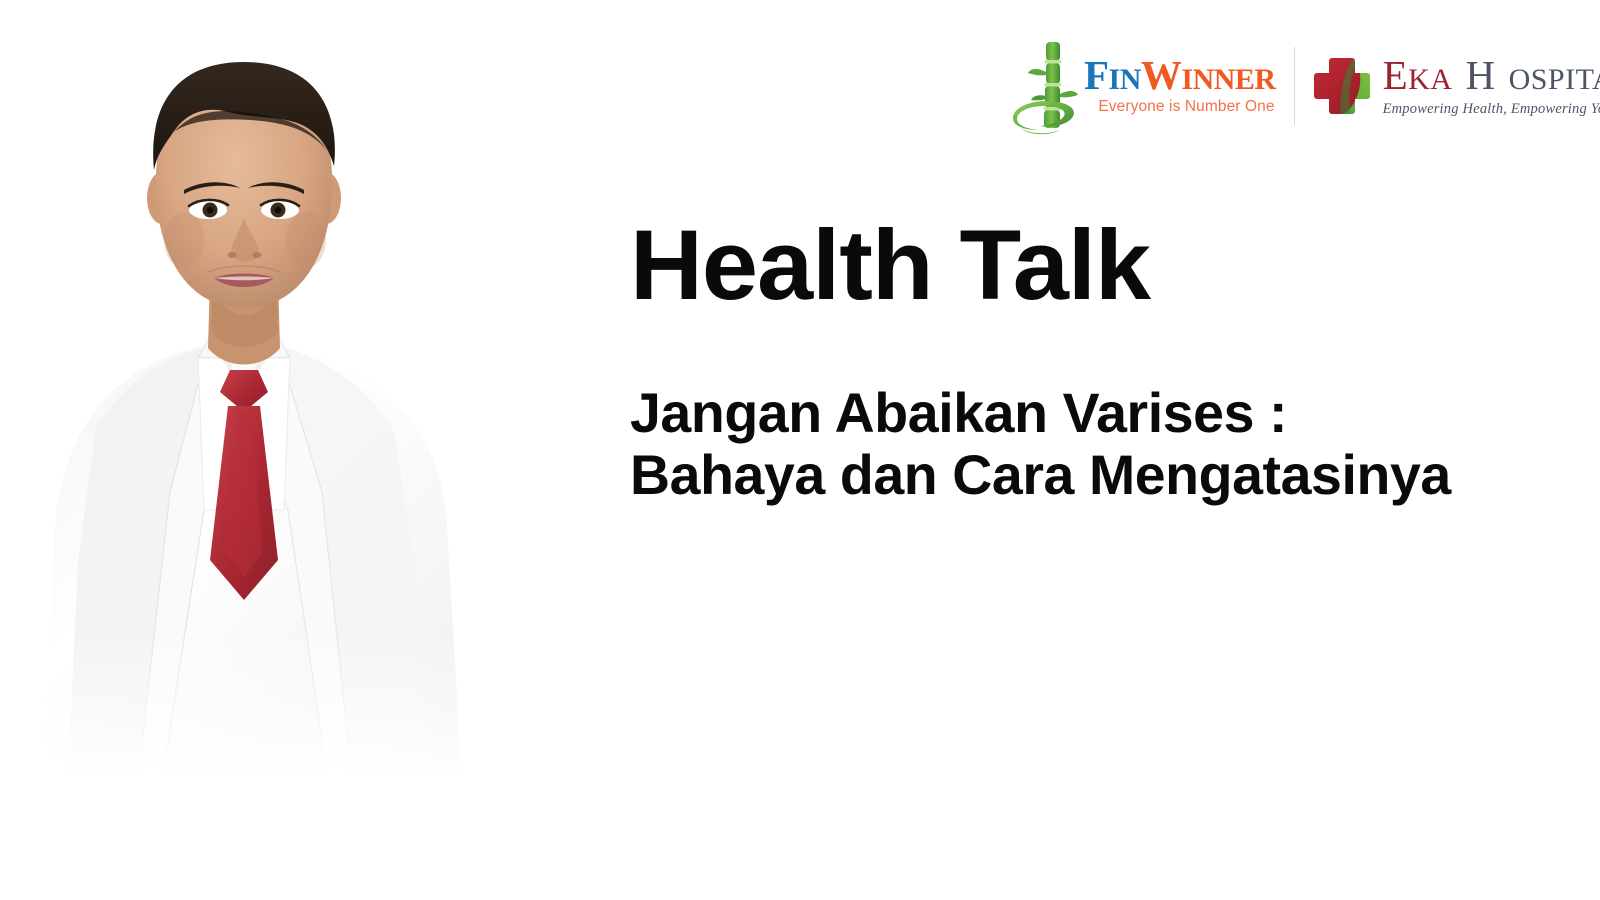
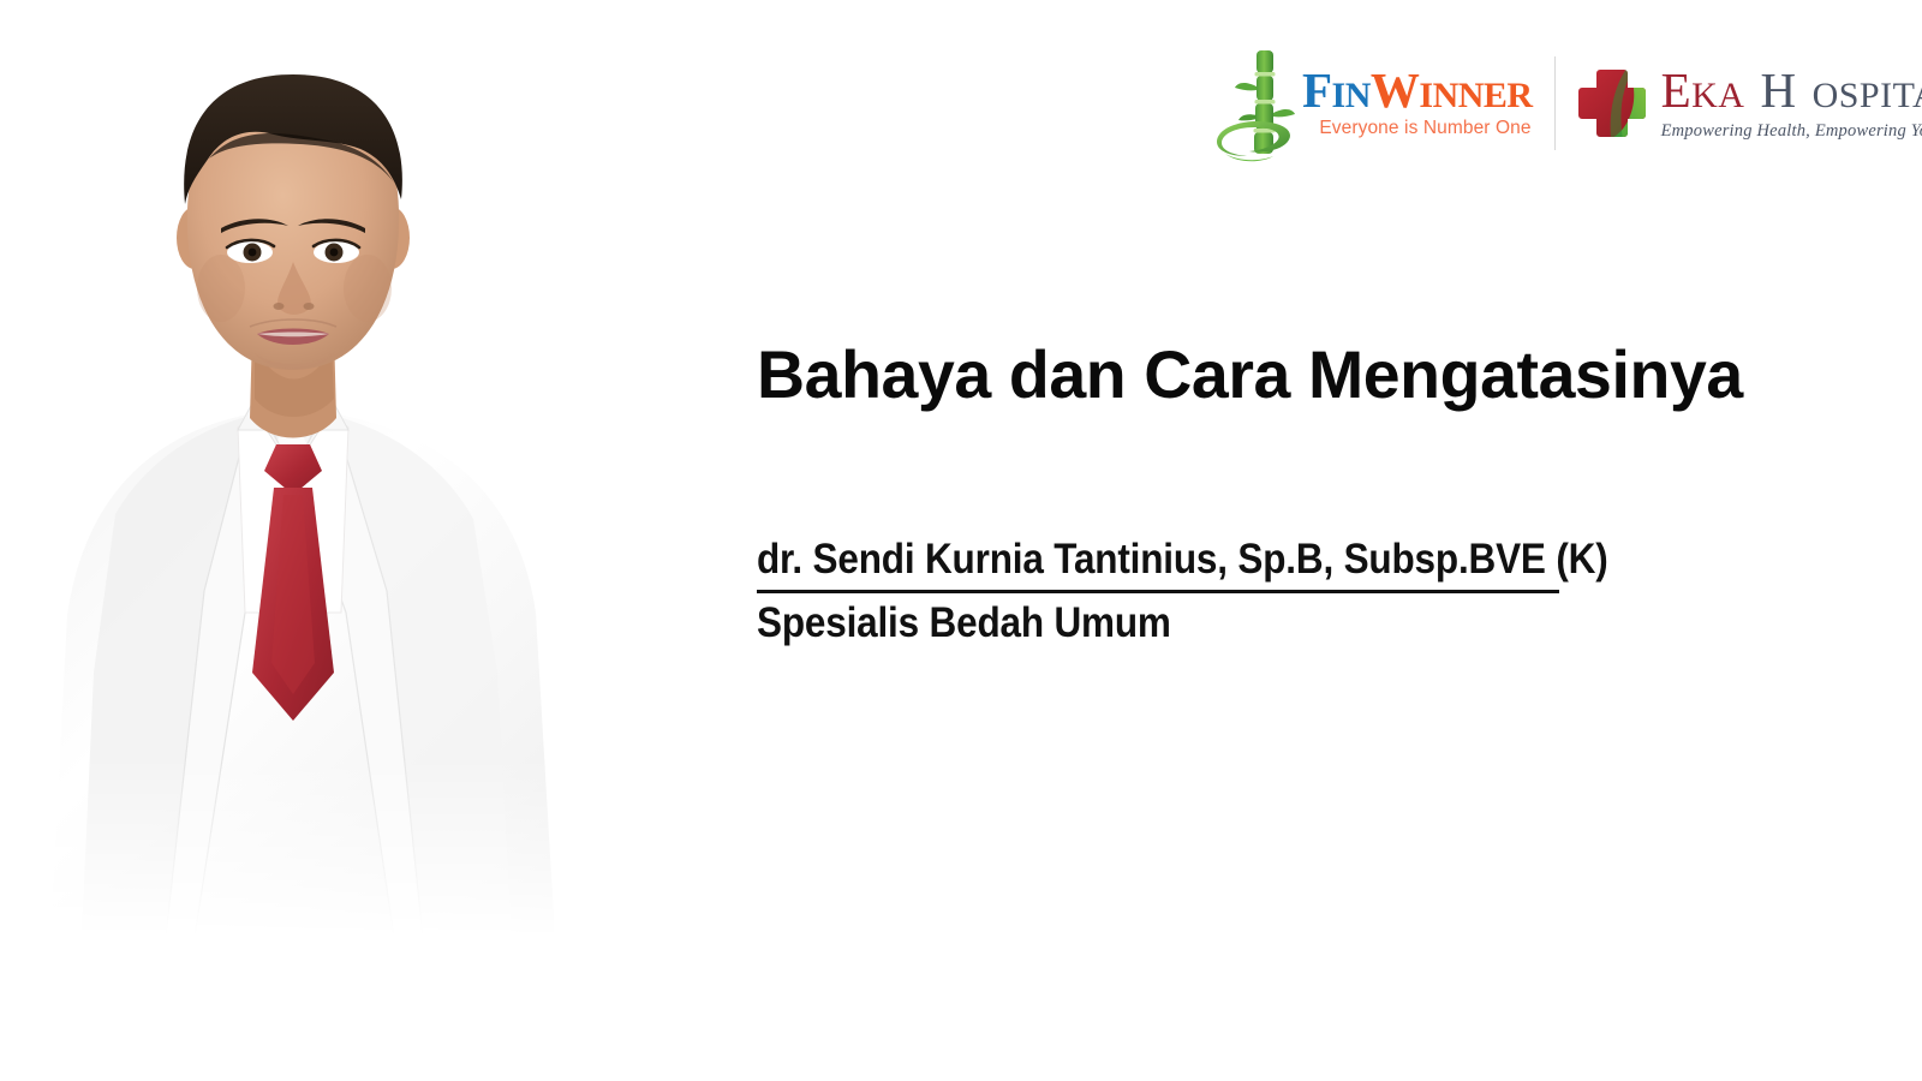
  F
  IN
  W
  INNER
  Everyone is Number One
  E
  KA
  H
  OSPIT
  Empowering Health, Empowering Y
- Health Talk
- Jangan Abaikan Varises :
  Bahaya dan Cara Mengatasinya
+ dr. Sendi Kurnia Tantinius, Sp.B, Subsp.BVE (K)
+ Spesialis Bedah Umum
